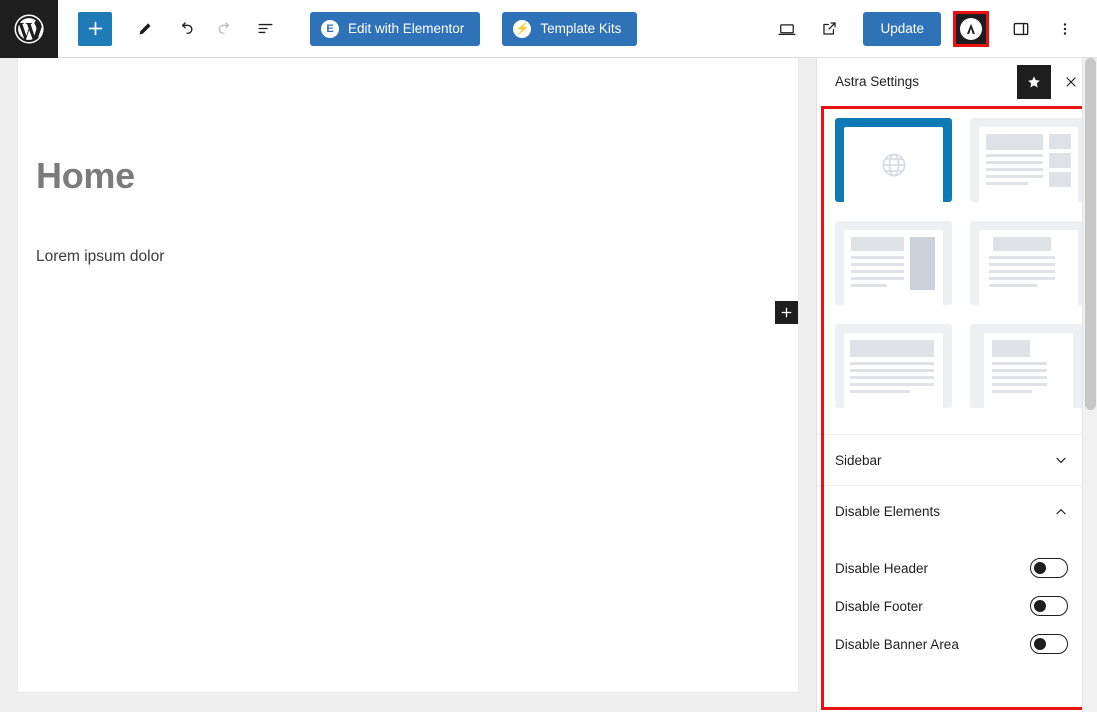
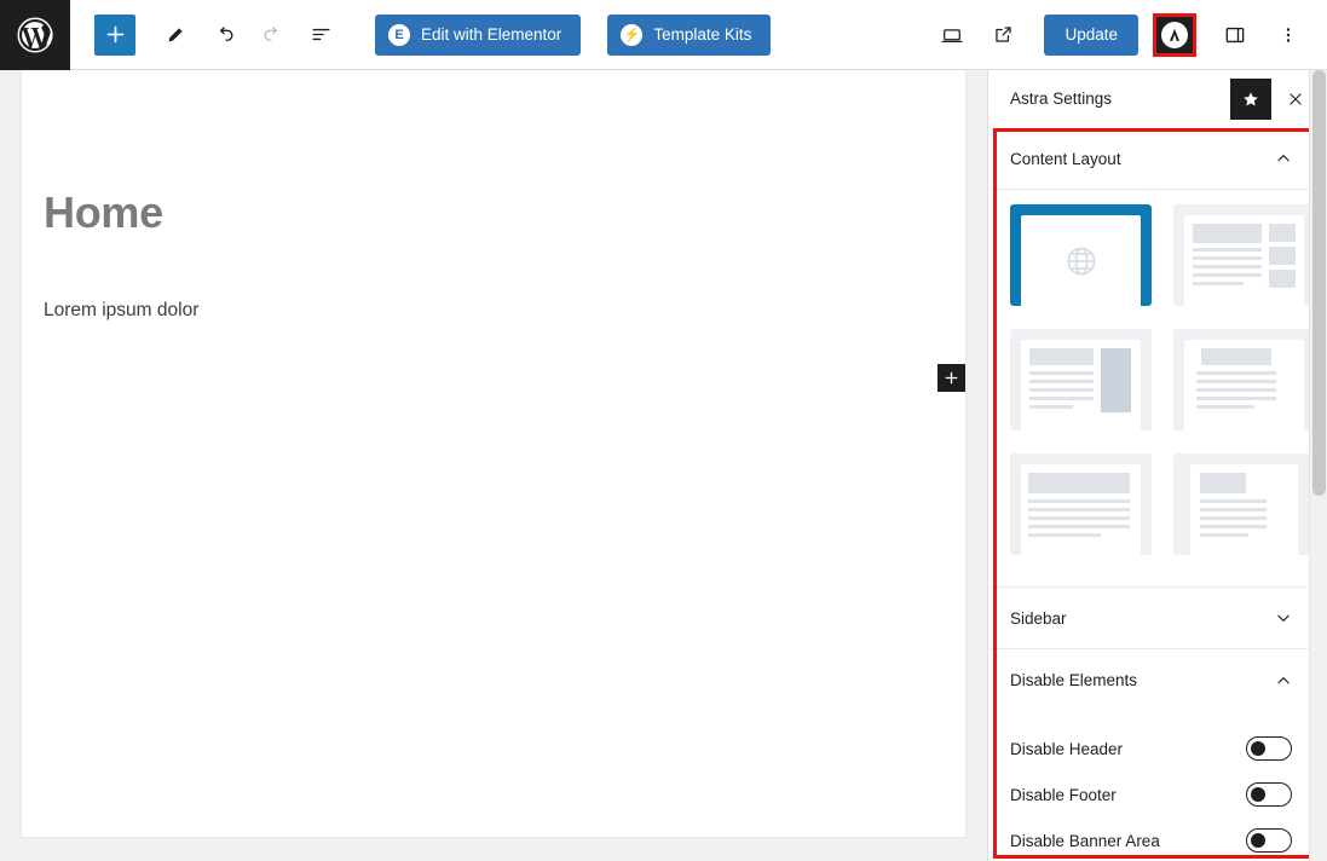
  E
  Edit with Elementor
  ⚡
  Template Kits
  Update
  Home
  Lorem ipsum dolor
  Astra Settings
+ Content Layout
  Sidebar
  Disable Elements
  Disable Header
  Disable Footer
  Disable Banner Area
